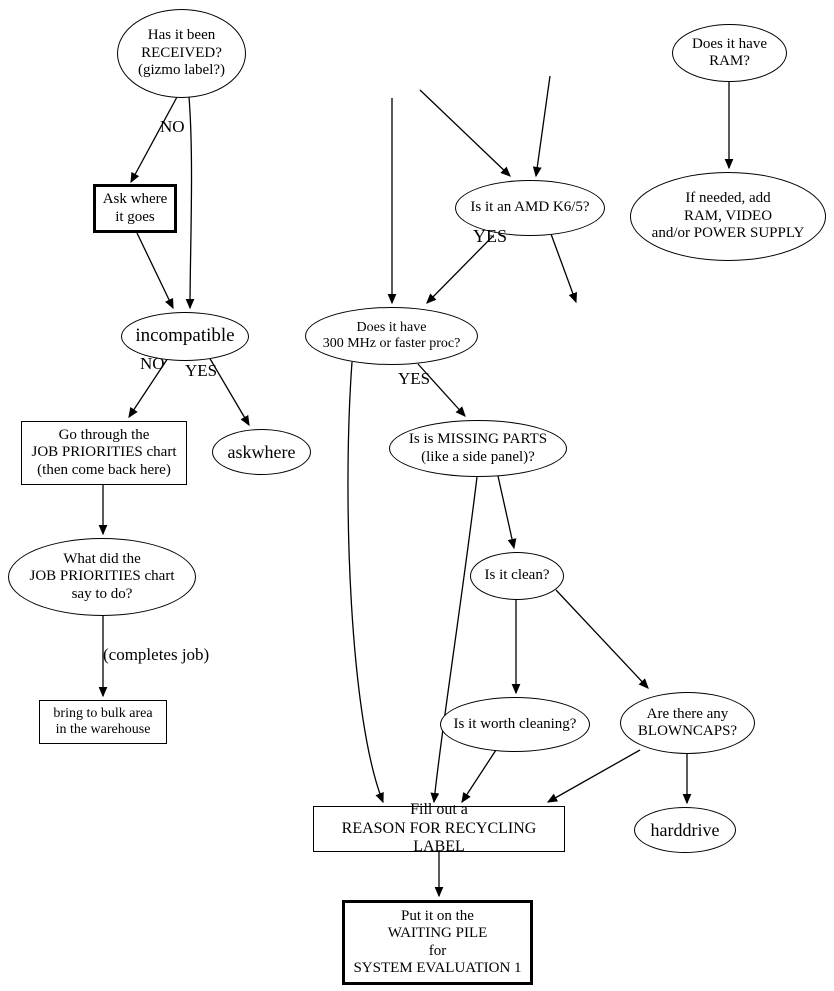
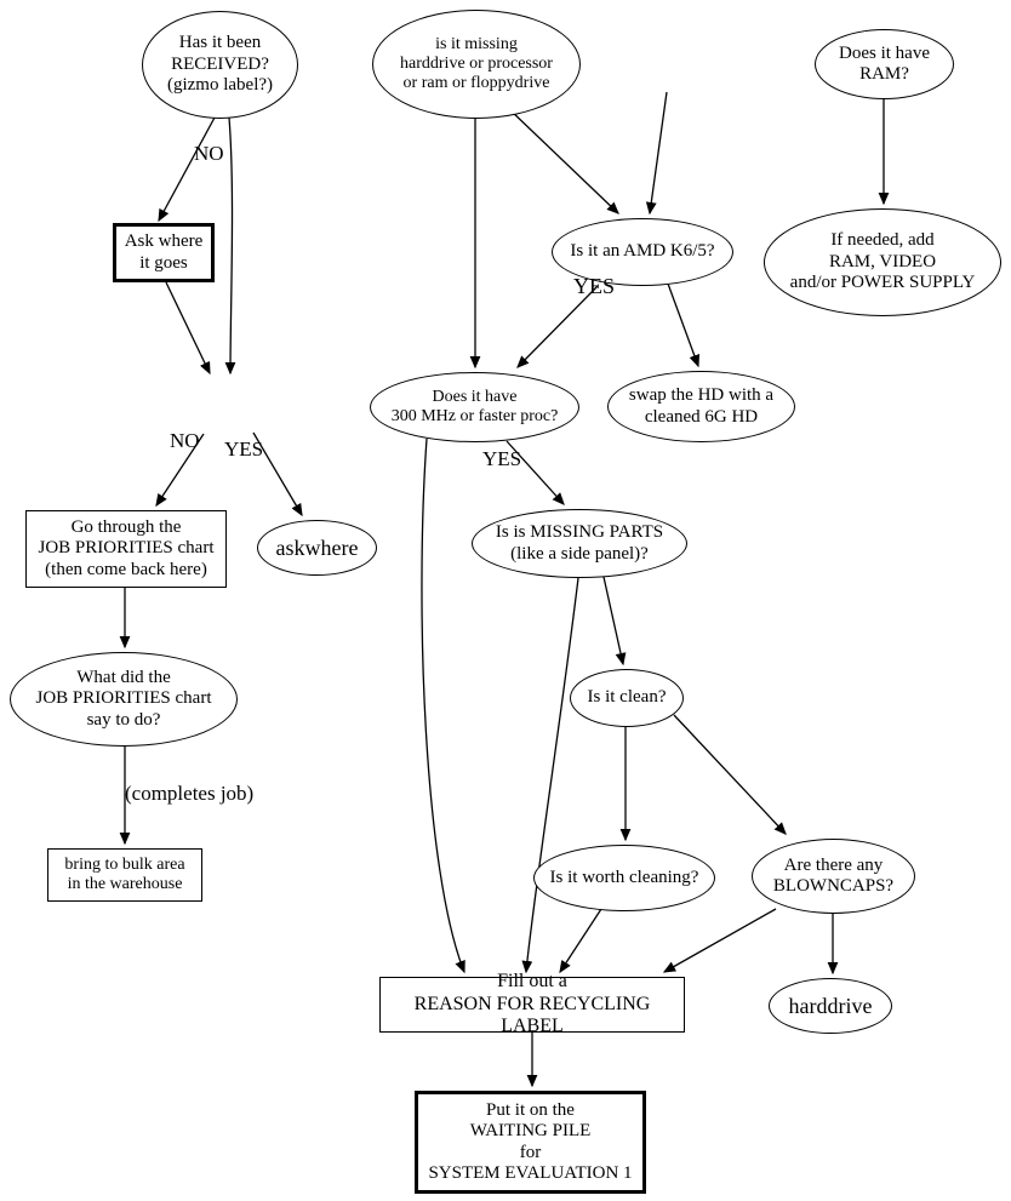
  Has it been
  RECEIVED?
  (gizmo label?)
+ is it missing
+ harddrive or processor
+ or ram or floppydrive
  Does it have
  RAM?
  Ask where
  it goes
  Is it an AMD K6/5?
  If needed, add
  RAM, VIDEO
  and/or POWER SUPPLY
- incompatible
  Does it have
  300 MHz or faster proc?
+ swap the HD with a
+ cleaned 6G HD
  Go through the
  JOB PRIORITIES chart
  (then come back here)
  askwhere
  Is is MISSING PARTS
  (like a side panel)?
  What did the
  JOB PRIORITIES chart
  say to do?
  Is it clean?
  Is it worth cleaning?
  Are there any
  BLOWNCAPS?
  bring to bulk area
  in the warehouse
  harddrive
  Fill out a
  REASON FOR RECYCLING LABEL
  Put it on the
  WAITING PILE
  for
  SYSTEM EVALUATION 1
  NO
  NO
  YES
  YES
  YES
  (completes job)
